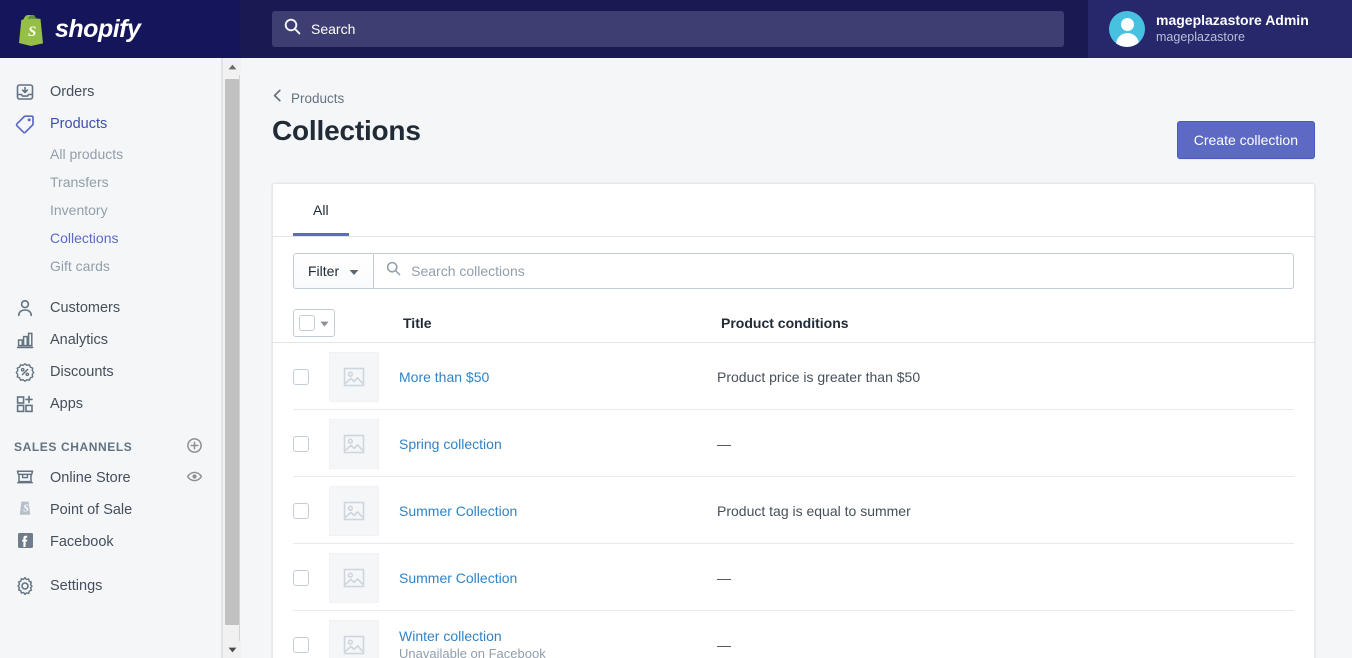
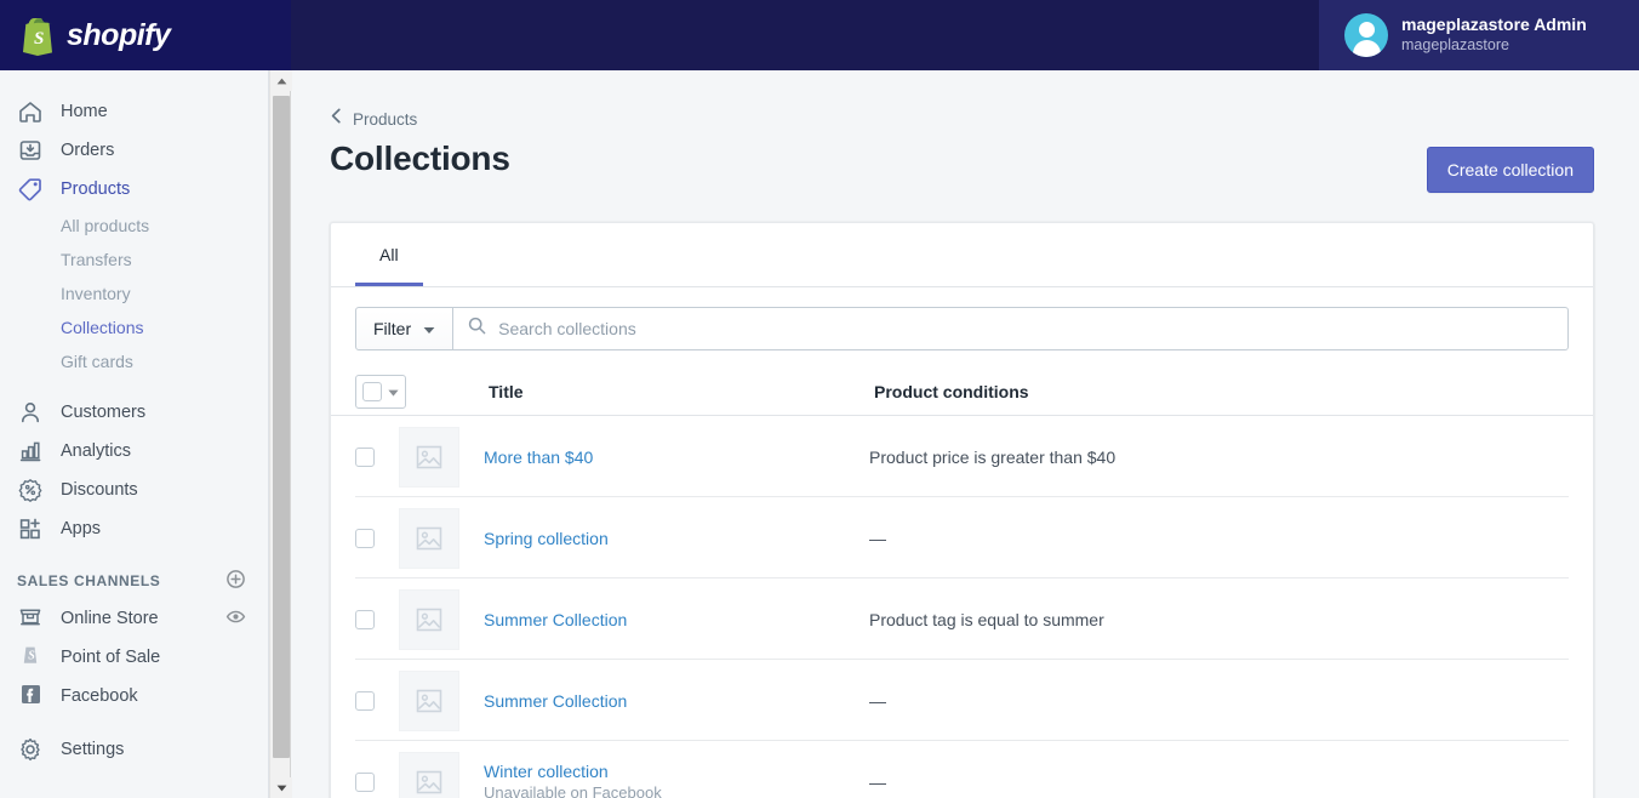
  S
  shopify
- Search
  mageplazastore Admin
  mageplazastore
+ Home
  Orders
  Products
  All products
  Transfers
  Inventory
  Collections
  Gift cards
  Customers
  Analytics
  Discounts
  Apps
  SALES CHANNELS
  Online Store
  S
  Point of Sale
  Facebook
  Settings
  Products
  Collections
  Create collection
  All
  Filter
  Search collections
  Title
  Product conditions
- More than $50
+ More than $40
- Product price is greater than $50
+ Product price is greater than $40
  Spring collection
  —
  Summer Collection
  Product tag is equal to summer
  Summer Collection
  —
  Winter collection
  Unavailable on Facebook
  —
